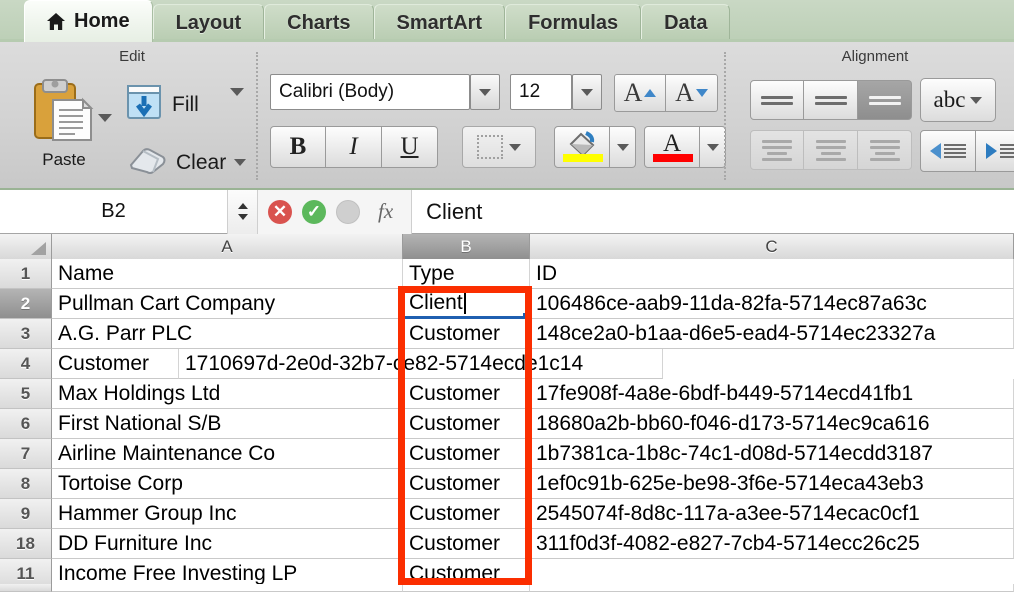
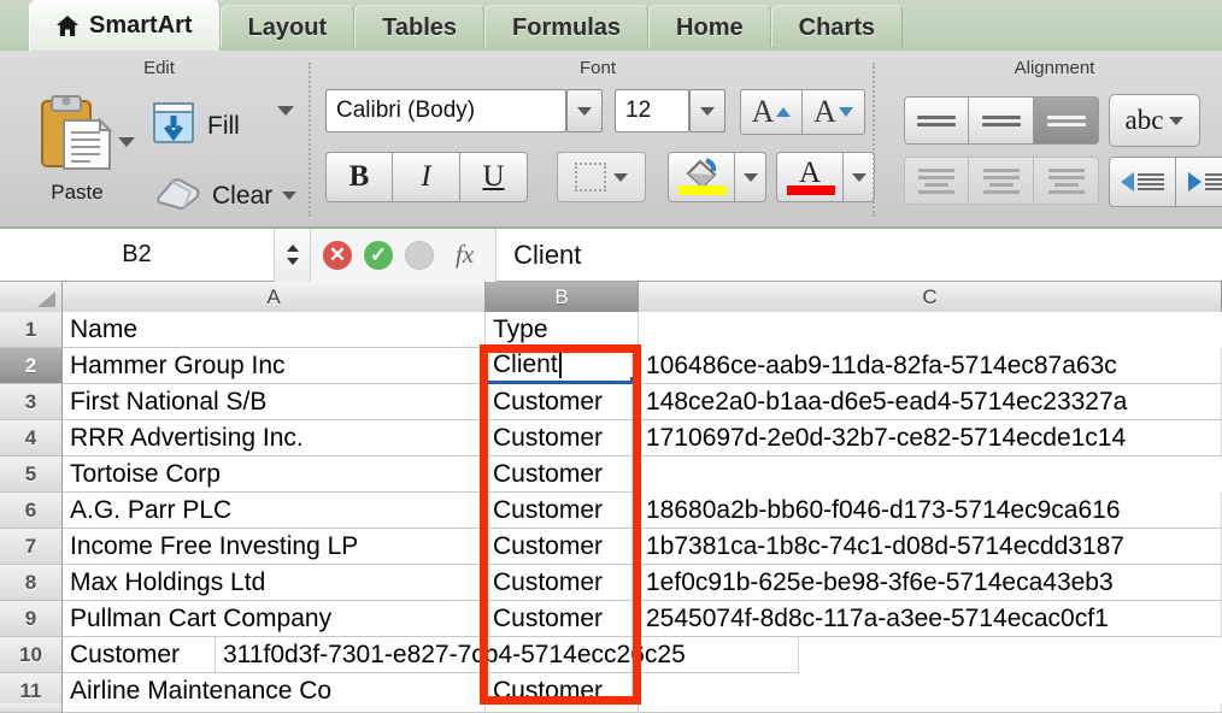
- Home
+ SmartArt
  Layout
+ Tables
- Charts
+ Formulas
- SmartArt
+ Home
- Formulas
+ Charts
- Data
  Edit
  Paste
  Fill
  Clear
+ Font
  Calibri (Body)
  12
  A
  A
  B
  I
  U
  A
  Alignment
  abc
  B2
  ✕
  ✓
  fx
  Client
  A
  B
  C
  1
  Name
  Type
- ID
  2
- Pullman Cart Company
+ Hammer Group Inc
  Client
  106486ce-aab9-11da-82fa-5714ec87a63c
  3
- A.G. Parr PLC
+ First National S/B
  Customer
  148ce2a0-b1aa-d6e5-ead4-5714ec23327a
  4
+ RRR Advertising Inc.
  Customer
  1710697d-2e0d-32b7-ce82-5714ecde1c14
  5
- Max Holdings Ltd
+ Tortoise Corp
  Customer
- 17fe908f-4a8e-6bdf-b449-5714ecd41fb1
  6
- First National S/B
+ A.G. Parr PLC
  Customer
  18680a2b-bb60-f046-d173-5714ec9ca616
  7
- Airline Maintenance Co
+ Income Free Investing LP
  Customer
  1b7381ca-1b8c-74c1-d08d-5714ecdd3187
  8
- Tortoise Corp
+ Max Holdings Ltd
  Customer
  1ef0c91b-625e-be98-3f6e-5714eca43eb3
  9
- Hammer Group Inc
+ Pullman Cart Company
  Customer
  2545074f-8d8c-117a-a3ee-5714ecac0cf1
- 18
+ 10
- DD Furniture Inc
  Customer
- 311f0d3f-4082-e827-7cb4-5714ecc26c25
+ 311f0d3f-7301-e827-7cb4-5714ecc26c25
  11
- Income Free Investing LP
+ Airline Maintenance Co
  Customer
